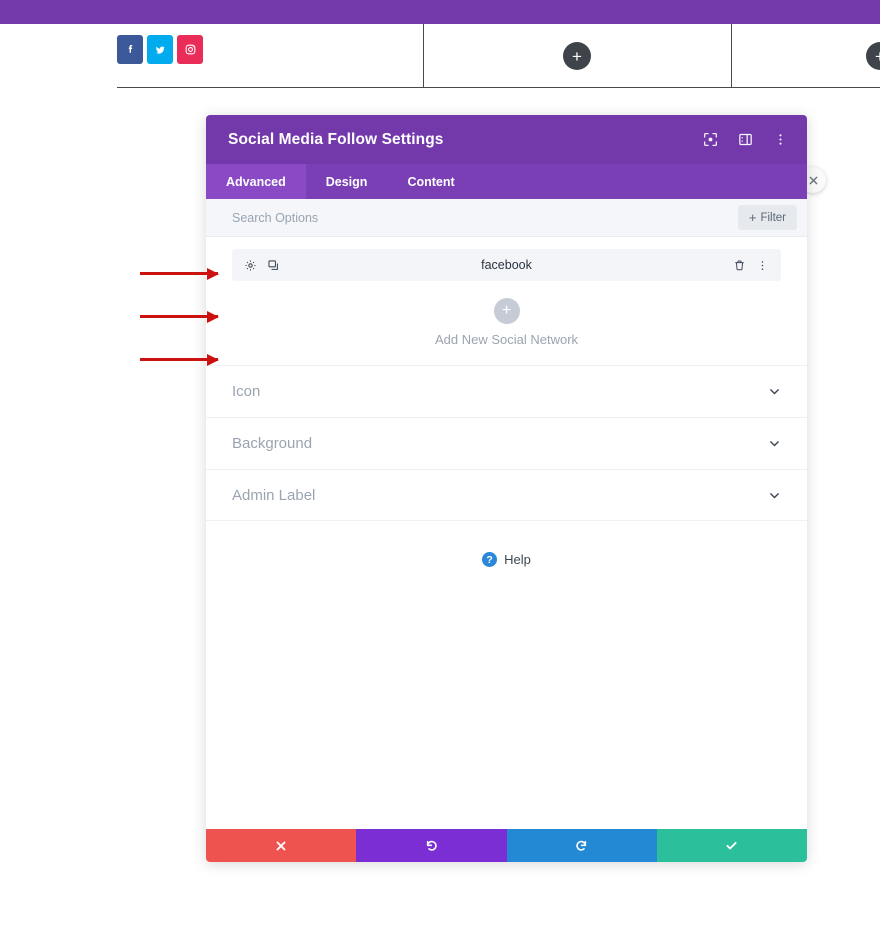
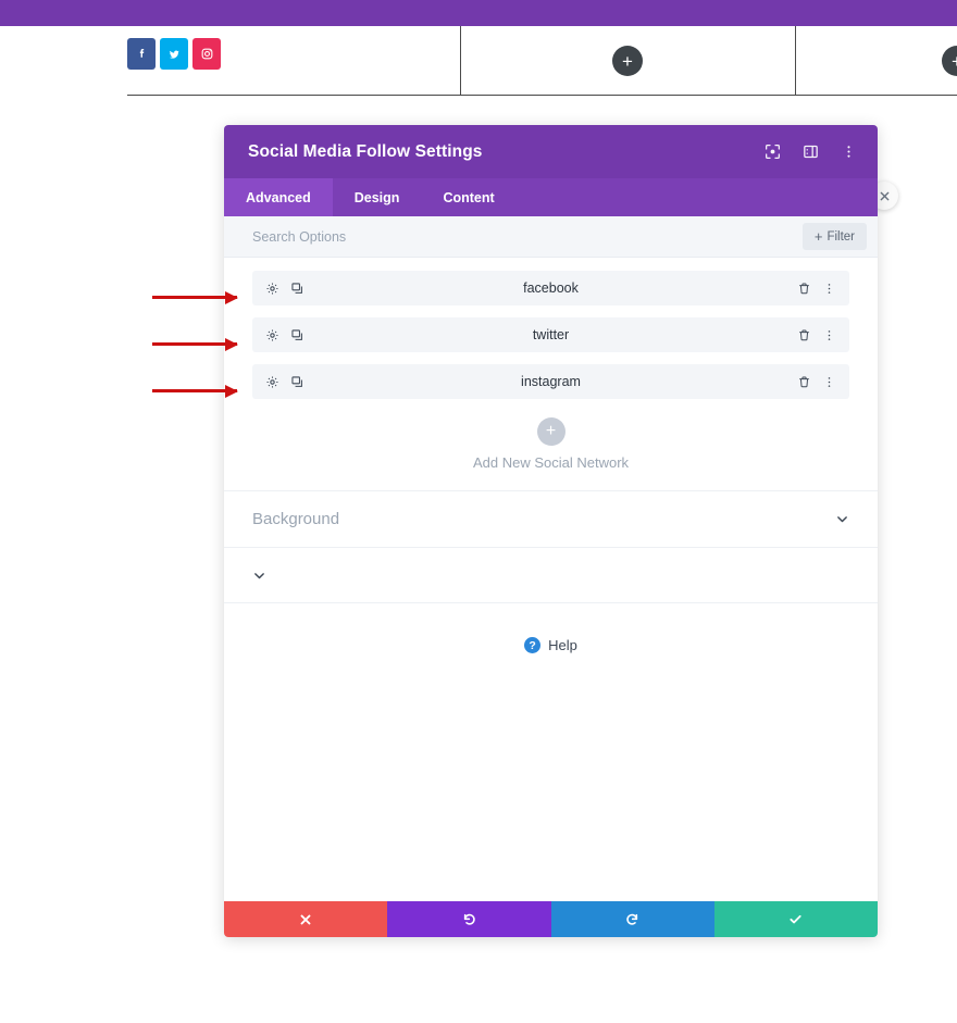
  +
  Social Media Follow Settings
  Advanced
  Design
  Content
  Search Options
  +
  Filter
  facebook
+ twitter
+ instagram
  +
  Add New Social Network
- Icon
  Background
- Admin Label
  ?
  Help
